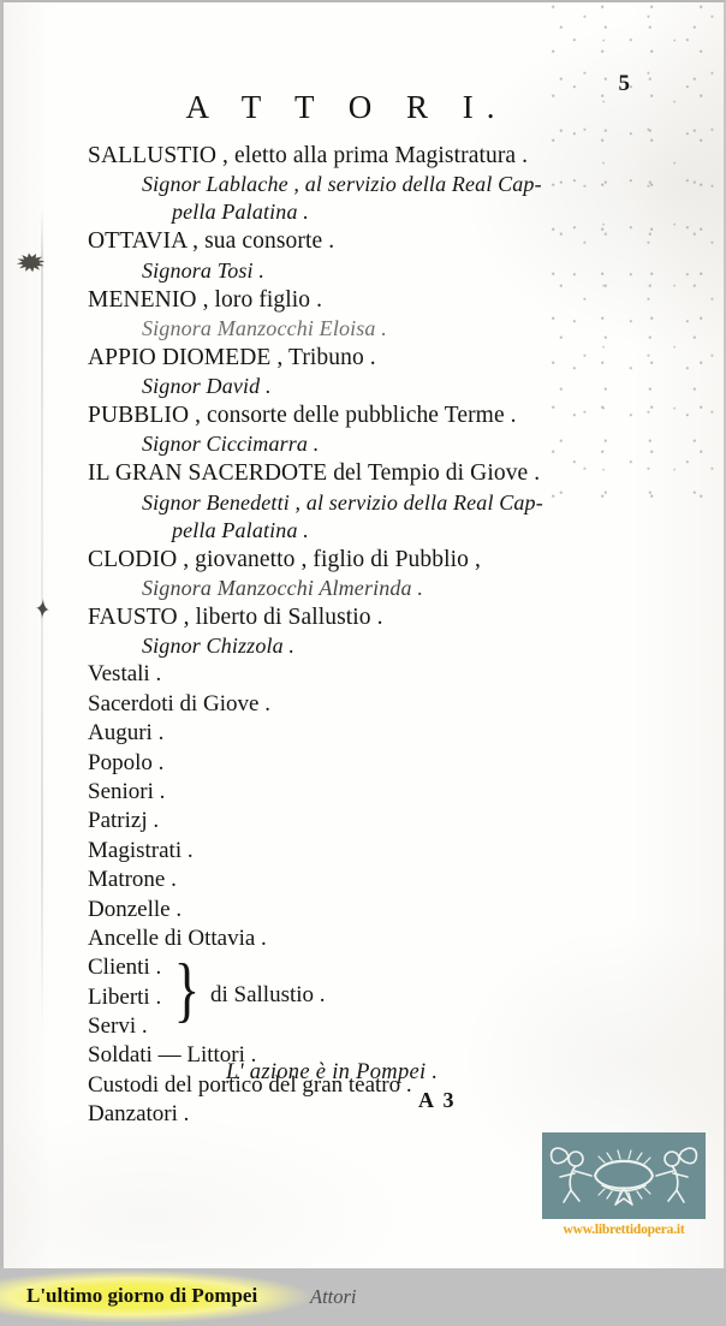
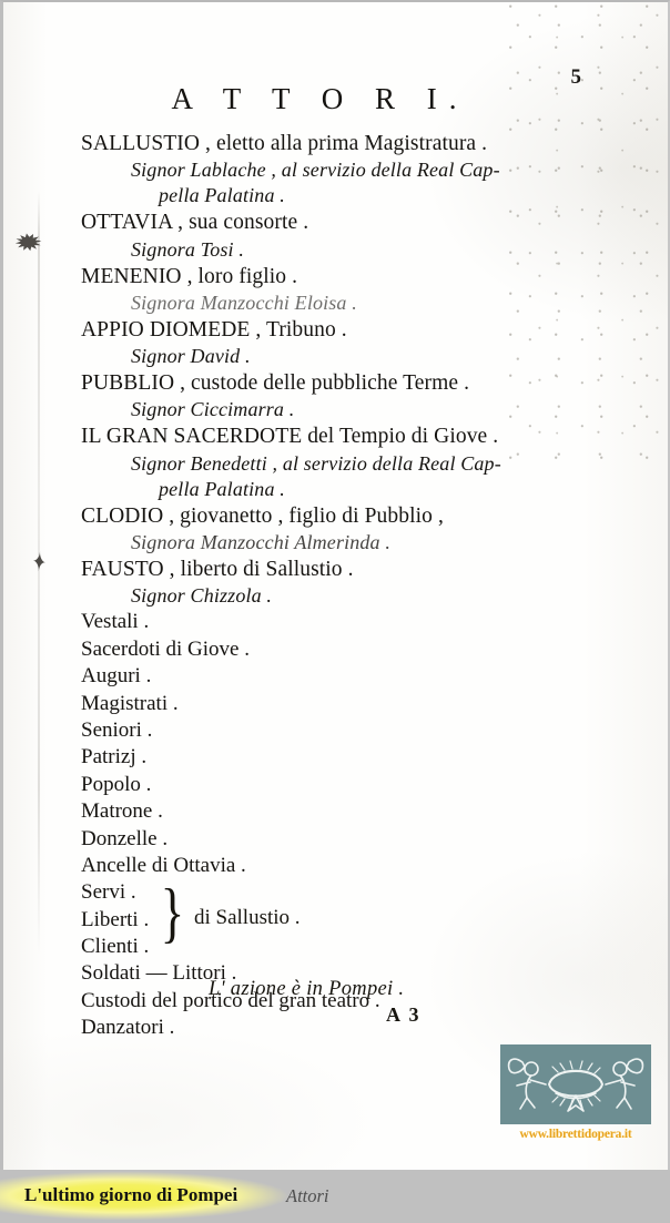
  5
  A T T O R I.
  SALLUSTIO , eletto alla prima Magistratura .
  Signor Lablache , al servizio della Real Cap-
  pella Palatina .
  OTTAVIA , sua consorte .
  Signora Tosi .
  MENENIO , loro figlio .
  Signora Manzocchi Eloisa .
  APPIO DIOMEDE , Tribuno .
  Signor David .
- PUBBLIO , consorte delle pubbliche Terme .
+ PUBBLIO , custode delle pubbliche Terme .
  Signor Ciccimarra .
  IL GRAN SACERDOTE del Tempio di Giove .
  Signor Benedetti , al servizio della Real Cap-
  pella Palatina .
  CLODIO , giovanetto , figlio di Pubblio ,
  Signora Manzocchi Almerinda .
  FAUSTO , liberto di Sallustio .
  Signor Chizzola .
  Vestali .
  Sacerdoti di Giove .
  Auguri .
- Popolo .
+ Magistrati .
  Seniori .
  Patrizj .
- Magistrati .
+ Popolo .
  Matrone .
  Donzelle .
  Ancelle di Ottavia .
- Clienti .
+ Servi .
  Liberti .
- Servi .
+ Clienti .
  }
  di Sallustio .
  Soldati — Littori .
  Custodi del portico del gran teatro .
  Danzatori .
  L' azione è in Pompei .
  A 3
  www.librettidopera.it
  L'ultimo giorno di Pompei
  Attori
